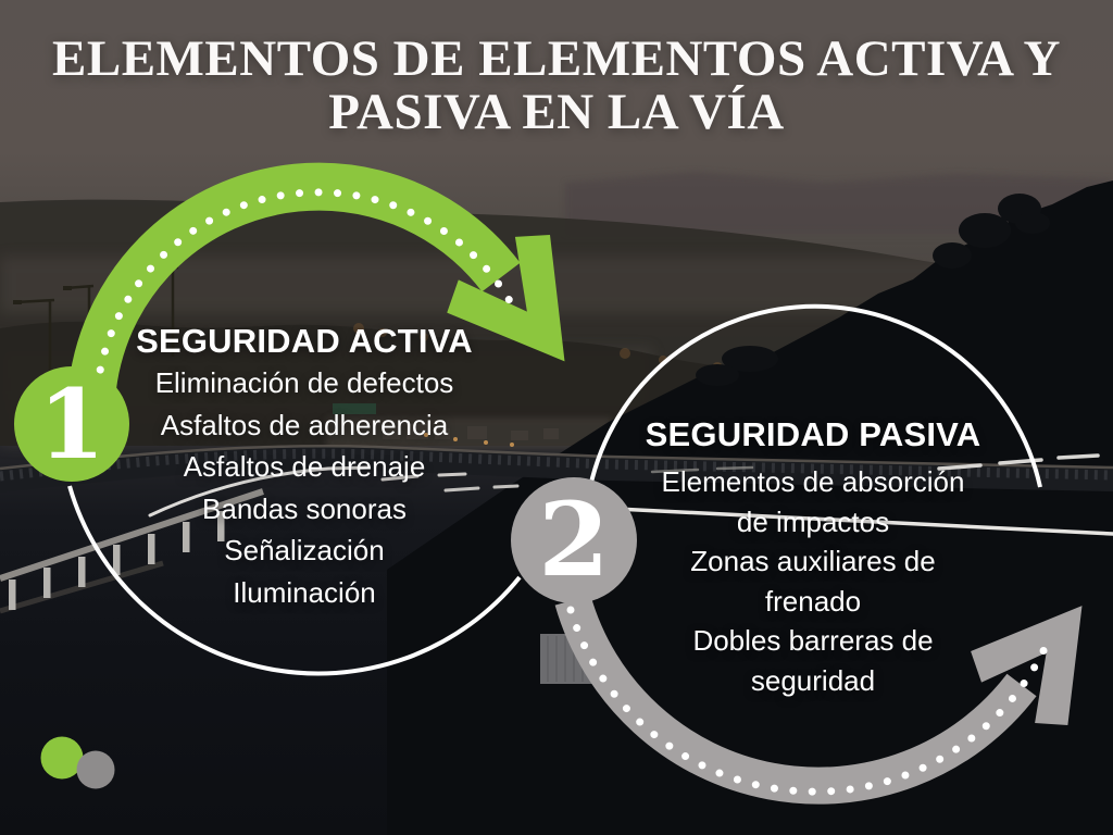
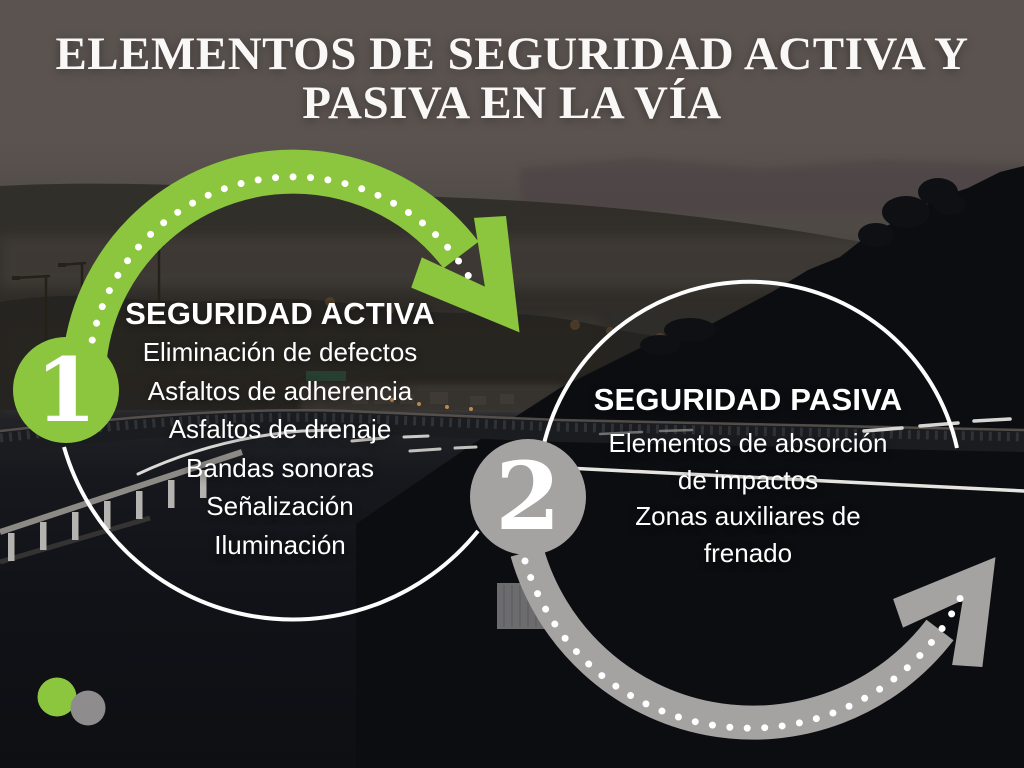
- ELEMENTOS DE ELEMENTOS ACTIVA Y
+ ELEMENTOS DE SEGURIDAD ACTIVA Y
  PASIVA EN LA VÍA
  1
  2
  SEGURIDAD ACTIVA
  Eliminación de defectos
  Asfaltos de adherencia
  Asfaltos de drenaje
  Bandas sonoras
  Señalización
  Iluminación
  SEGURIDAD PASIVA
  Elementos de absorción de impactos
  Zonas auxiliares de frenado
- Dobles barreras de seguridad
